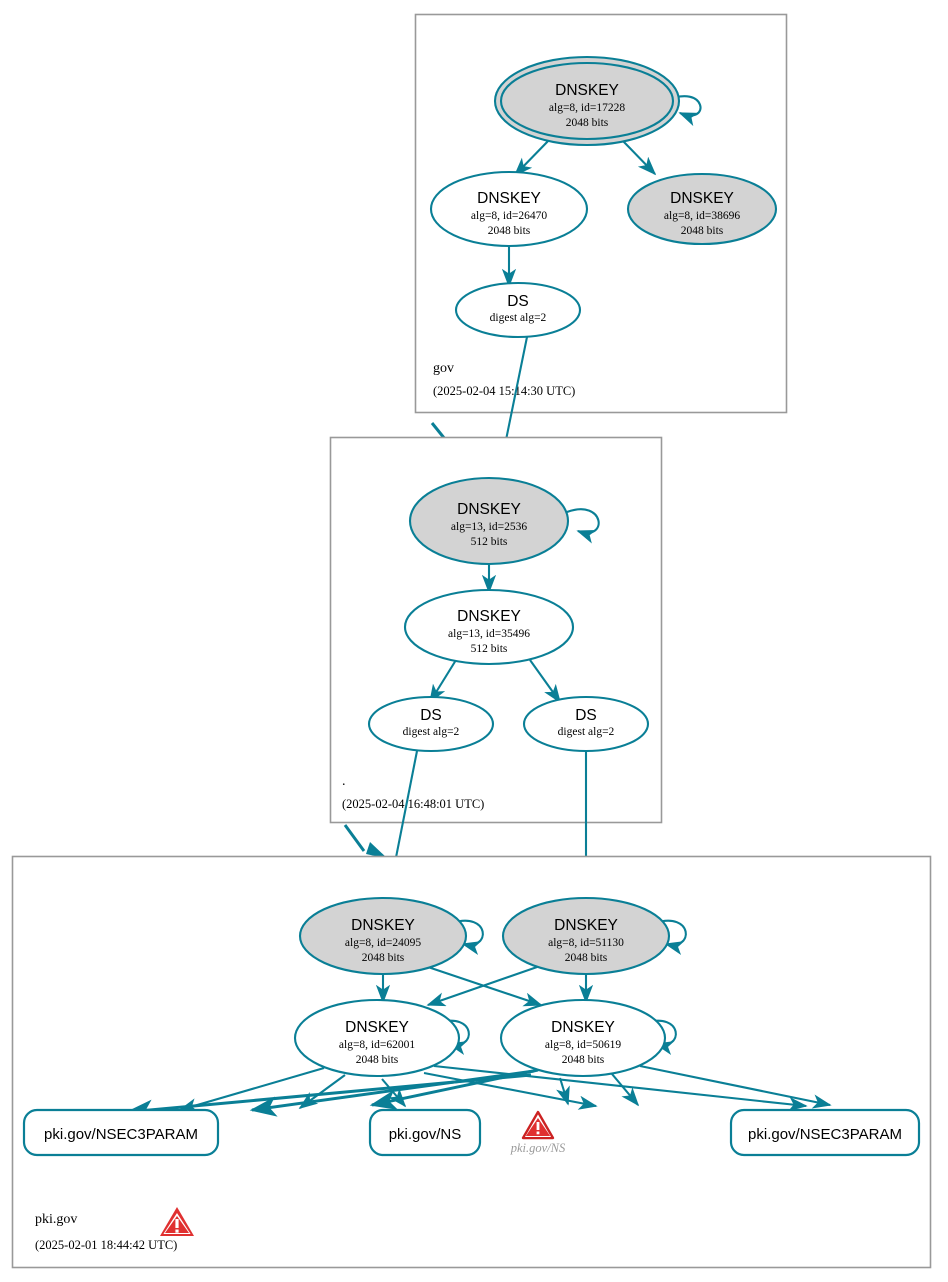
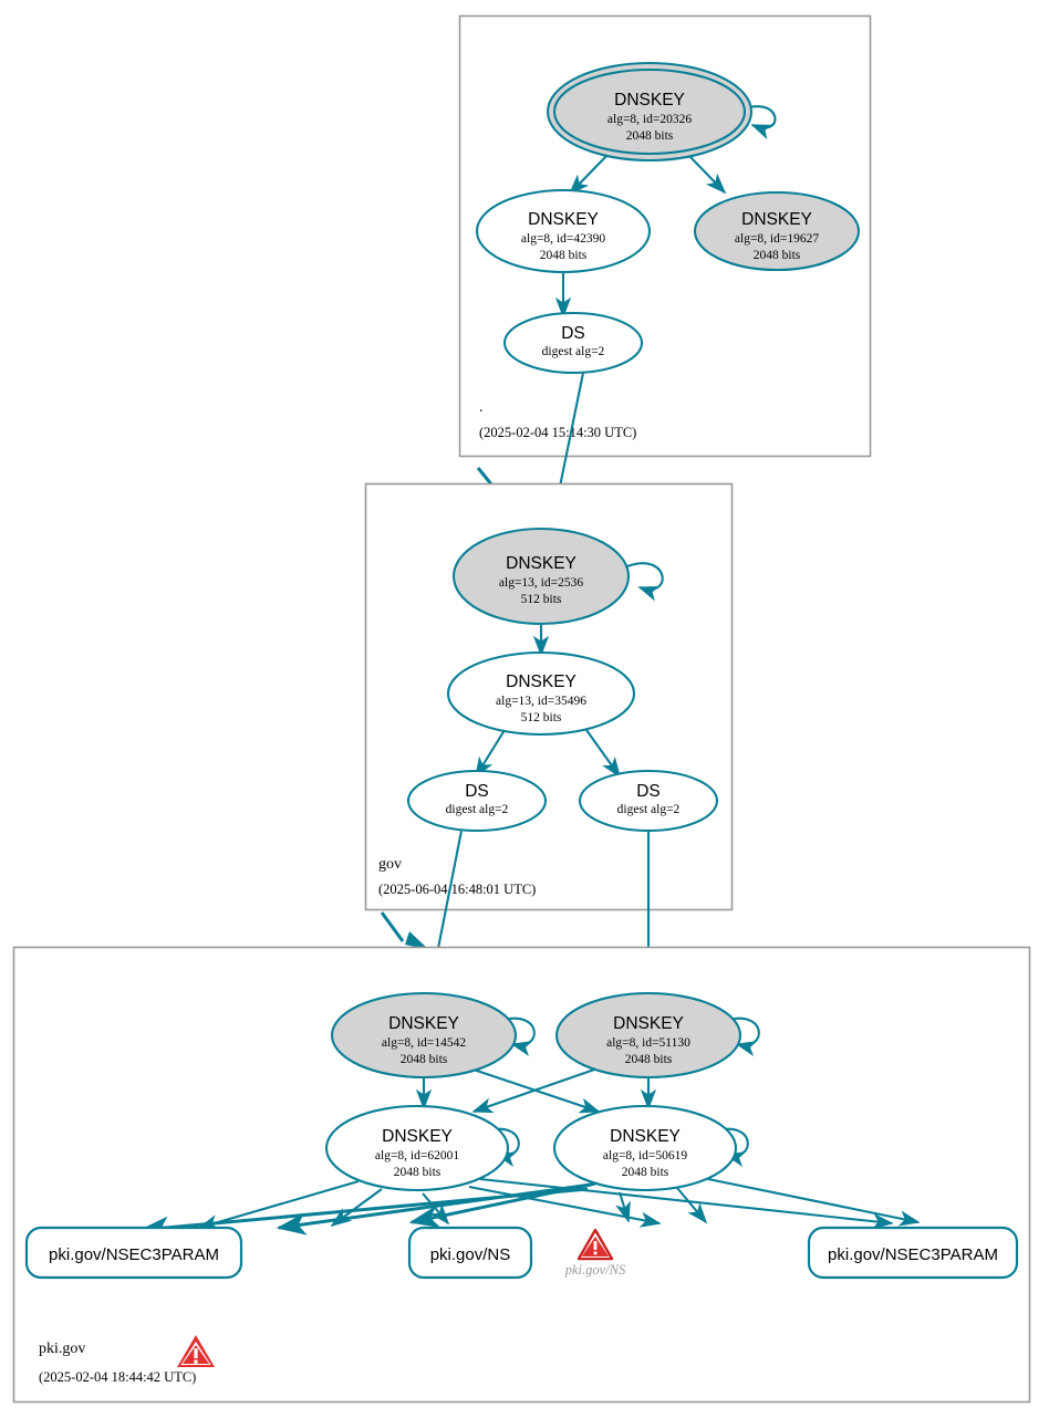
  DNSKEY
- alg=8, id=17228
+ alg=8, id=20326
  2048 bits
  DNSKEY
- alg=8, id=26470
+ alg=8, id=42390
  2048 bits
  DNSKEY
- alg=8, id=38696
+ alg=8, id=19627
  2048 bits
  DS
  digest alg=2
- gov
+ .
  (2025-02-04 15:14:30 UTC)
  DNSKEY
  alg=13, id=2536
  512 bits
  DNSKEY
  alg=13, id=35496
  512 bits
  DS
  digest alg=2
  DS
  digest alg=2
- .
+ gov
- (2025-02-04 16:48:01 UTC)
+ (2025-06-04 16:48:01 UTC)
  DNSKEY
- alg=8, id=24095
+ alg=8, id=14542
  2048 bits
  DNSKEY
  alg=8, id=51130
  2048 bits
  DNSKEY
  alg=8, id=62001
  2048 bits
  DNSKEY
  alg=8, id=50619
  2048 bits
  pki.gov/NSEC3PARAM
  pki.gov/NS
  pki.gov/NSEC3PARAM
  pki.gov/NS
  pki.gov
- (2025-02-01 18:44:42 UTC)
+ (2025-02-04 18:44:42 UTC)
